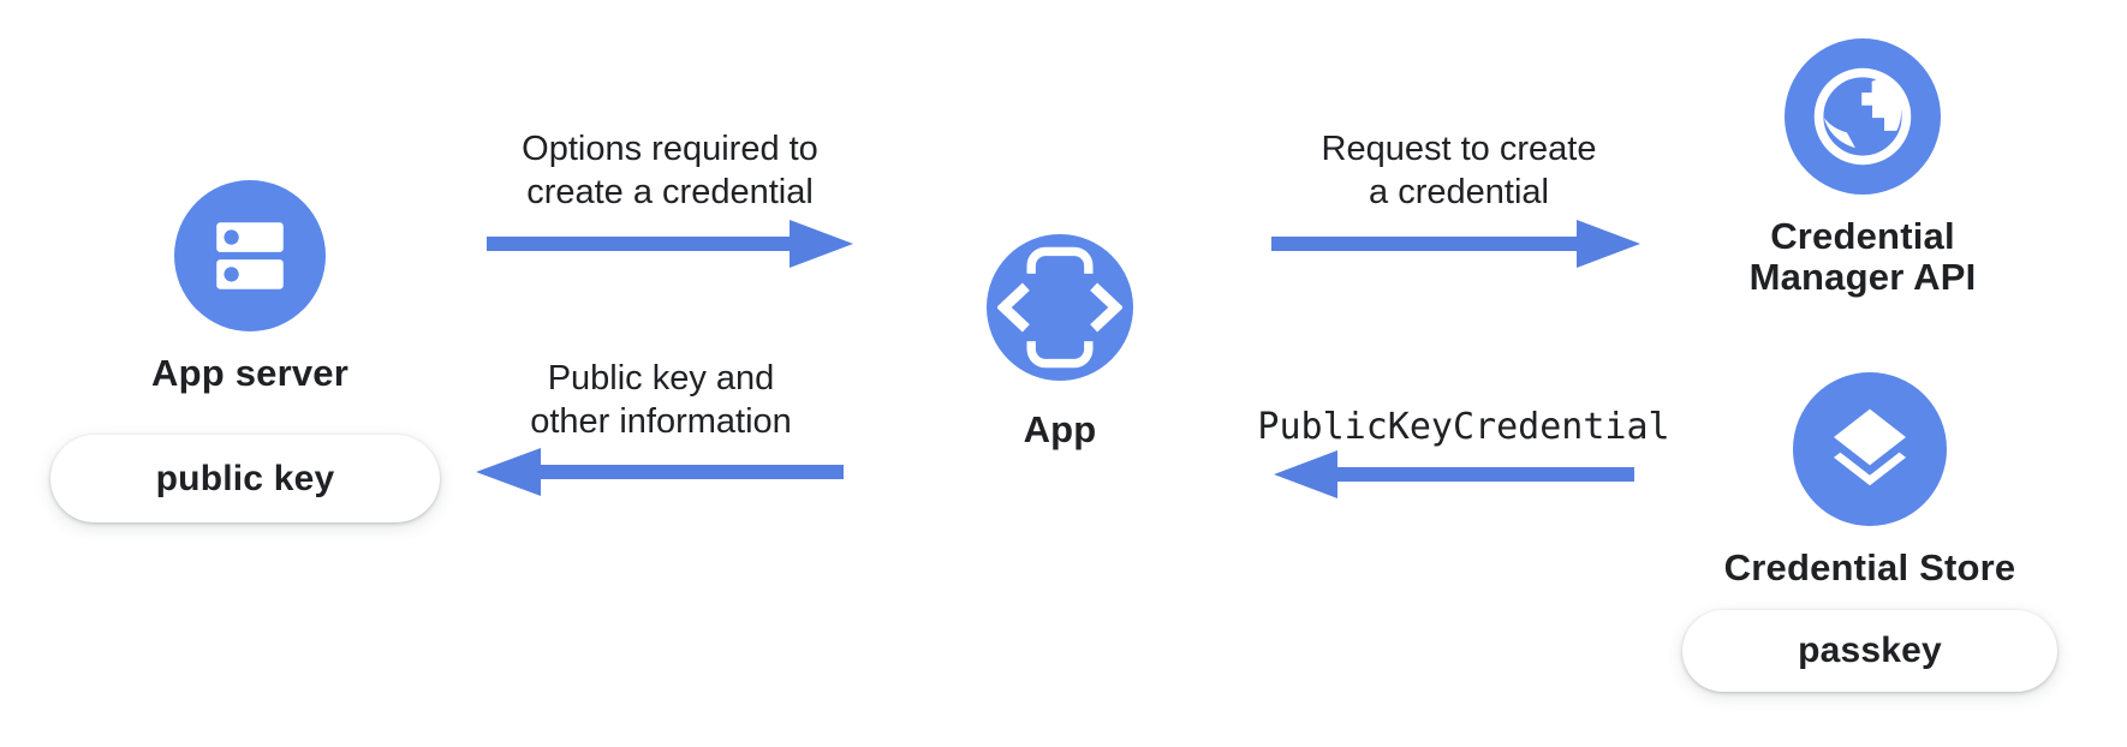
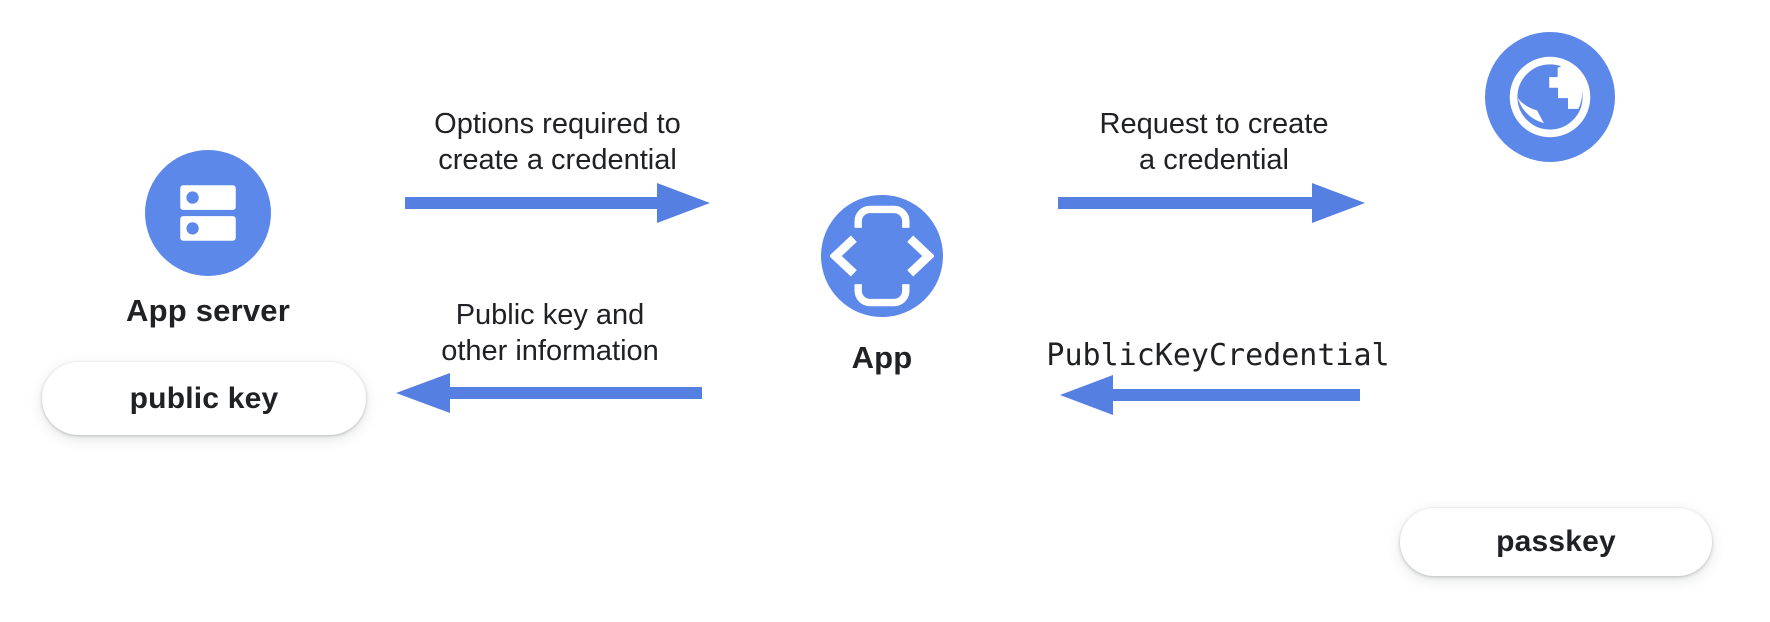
  App server
  public key
  Options required to
  create a credential
  App
  Request to create
  a credential
- Credential
- Manager API
- Credential Store
  passkey
  PublicKeyCredential
  Public key and
  other information
